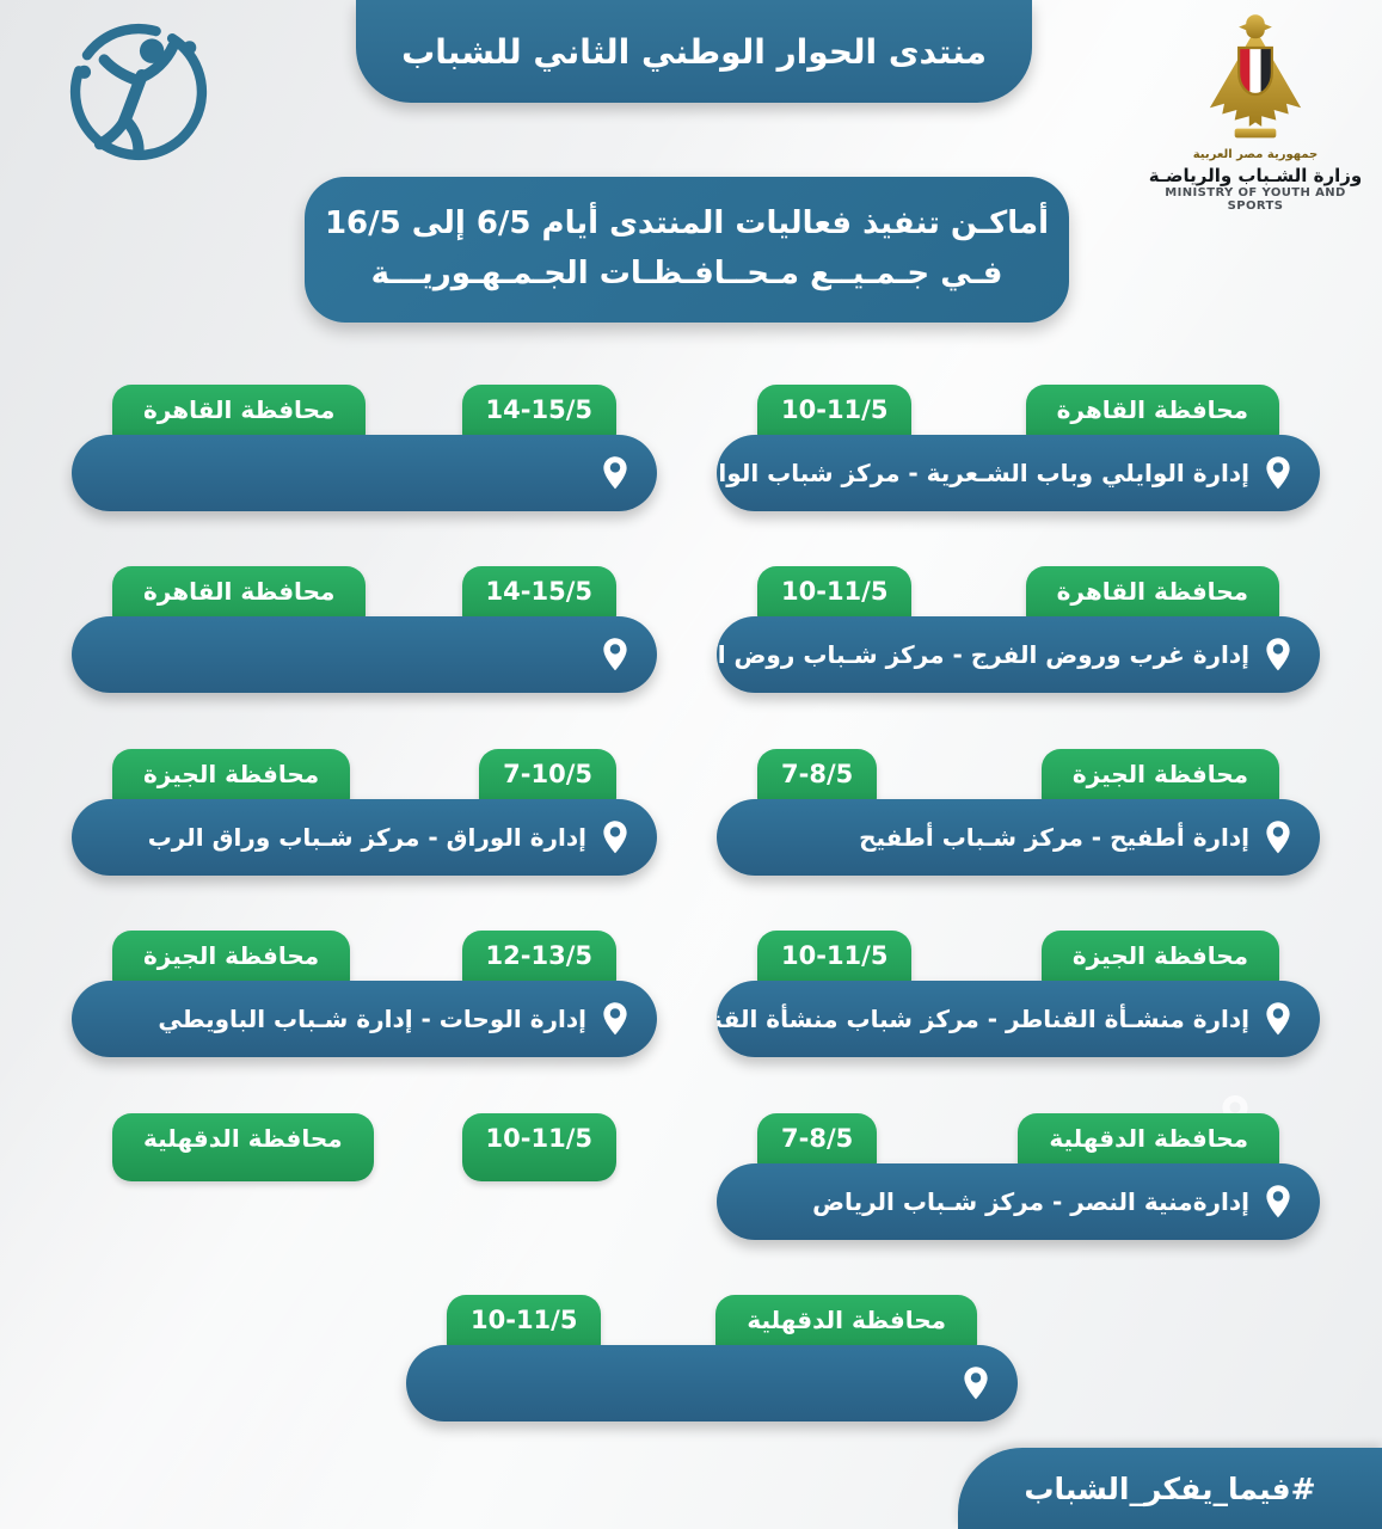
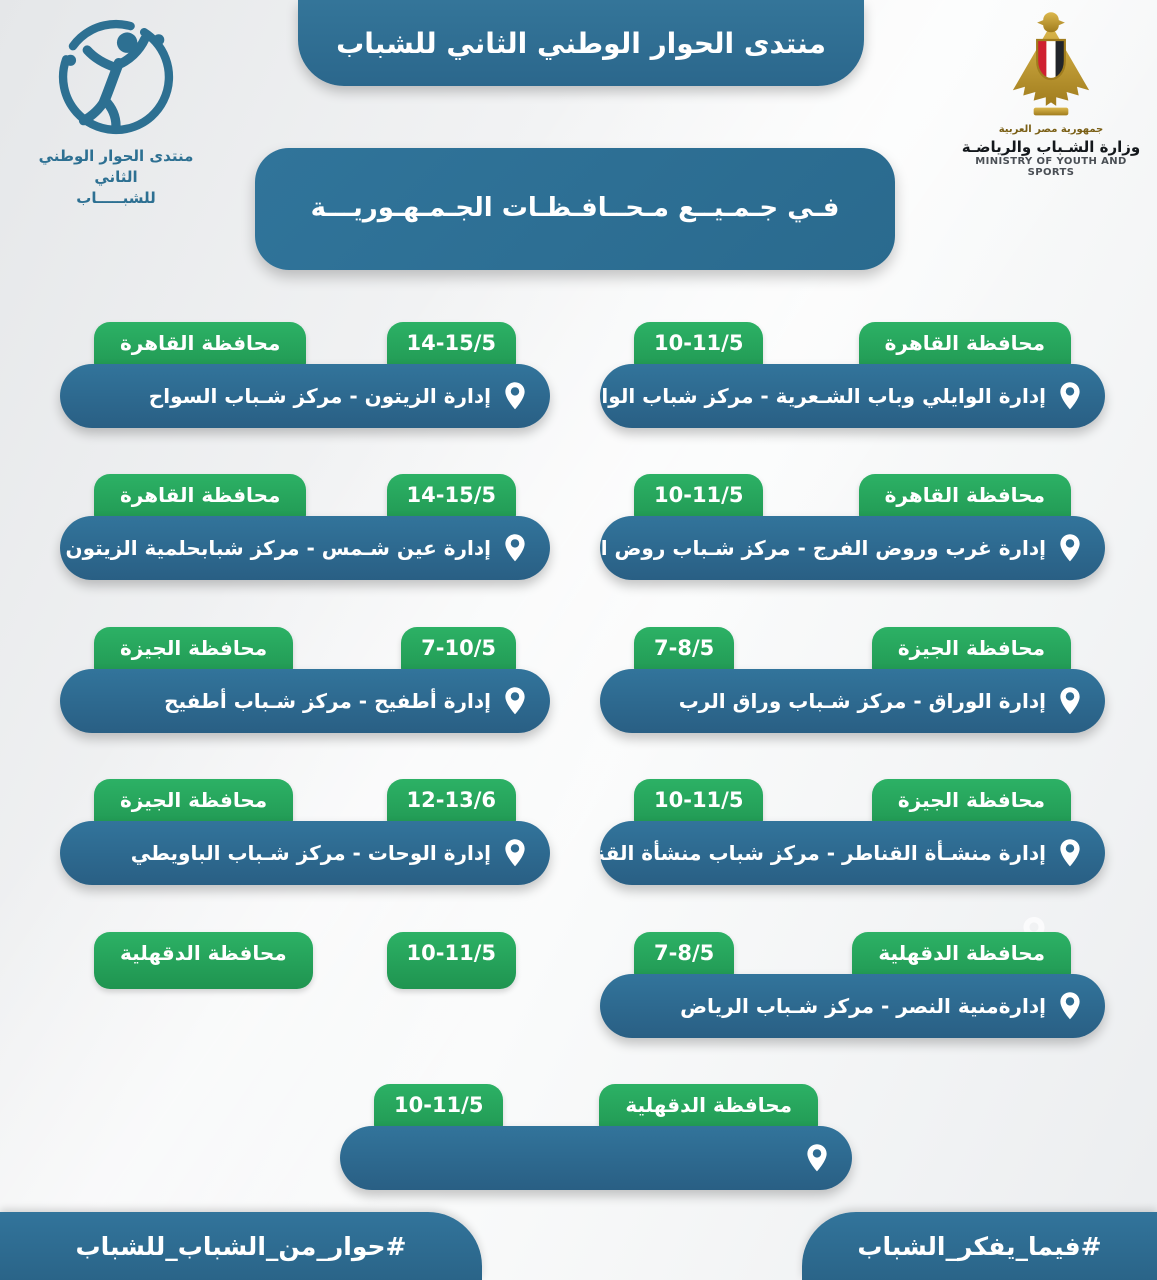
  منتدى الحوار الوطني الثاني للشباب
+ منتدى الحوار الوطني الثاني
+ للشبـــــاب
  جمهورية مصر العربية
  وزارة الشـباب والرياضـة
  MINISTRY OF YOUTH AND SPORTS
- أماكـن تنفيذ فعاليات المنتدى أيام 6/5 إلى 16/5
  فـي جـمـيــع مـحــافـظـات الجـمـهـوريـــة
  محافظة القاهرة
  10-11/5
  إدارة الوايلي وباب الشـعرية - مركز شباب الوا
  محافظة القاهرة
  14-15/5
+ إدارة الزيتون - مركز شـباب السواح
  محافظة القاهرة
  10-11/5
  إدارة غرب وروض الفرج - مركز شـباب روض ا
  محافظة القاهرة
  14-15/5
+ إدارة عين شـمس - مركز شبابحلمية الزيتون
  محافظة الجيزة
  7-8/5
- إدارة أطفيح - مركز شـباب أطفيح
+ إدارة الوراق - مركز شـباب وراق الرب
  محافظة الجيزة
  7-10/5
- إدارة الوراق - مركز شـباب وراق الرب
+ إدارة أطفيح - مركز شـباب أطفيح
  محافظة الجيزة
  10-11/5
  إدارة منشـأة القناطر - مركز شباب منشأة القن
  محافظة الجيزة
- 12-13/5
+ 12-13/6
- إدارة الوحات - إدارة شـباب الباويطي
+ إدارة الوحات - مركز شـباب الباويطي
  محافظة الدقهلية
  7-8/5
  إدارةمنية النصر - مركز شـباب الرياض
  محافظة الدقهلية
  10-11/5
  محافظة الدقهلية
  10-11/5
+ #حوار_من_الشباب_للشباب
  #فيما_يفكر_الشباب
